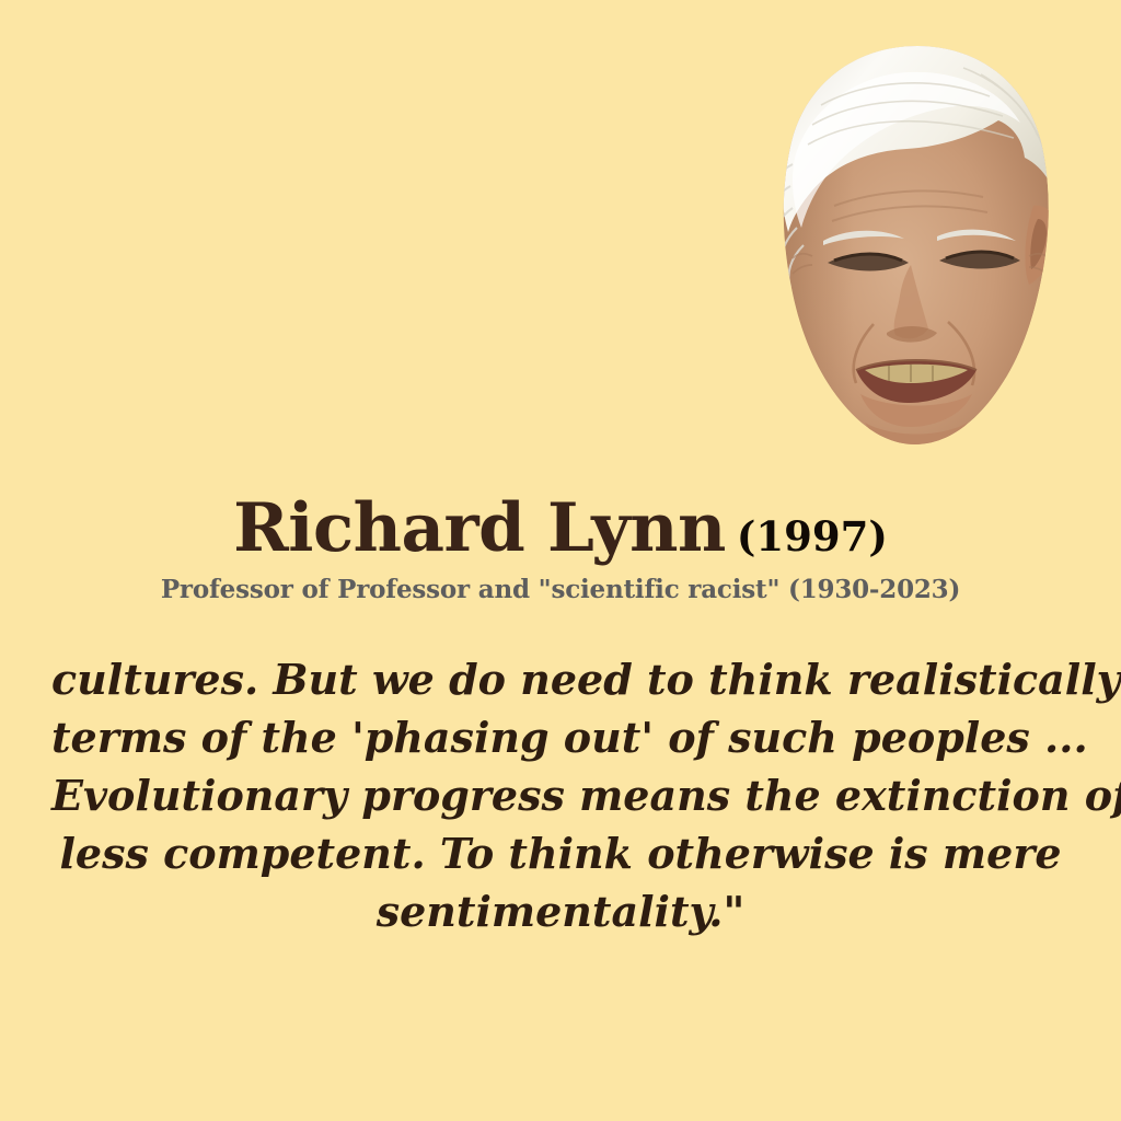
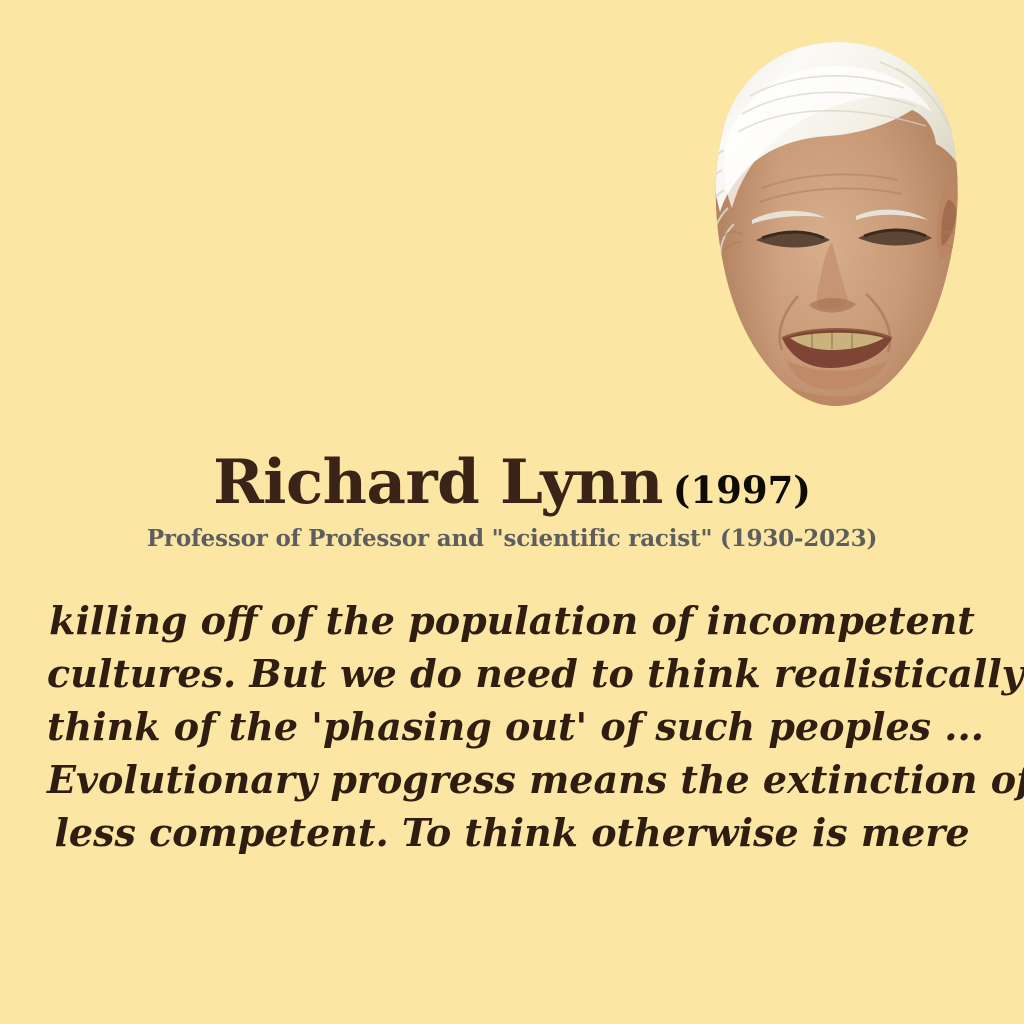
  Richard Lynn (1997)
  Professor of Professor and "scientific racist" (1930-2023)
+ killing off of the population of incompetent
  cultures. But we do need to think realistically
- terms of the 'phasing out' of such peoples ...
+ think of the 'phasing out' of such peoples ...
  Evolutionary progress means the extinction o
  less competent. To think otherwise is mere
- sentimentality."
